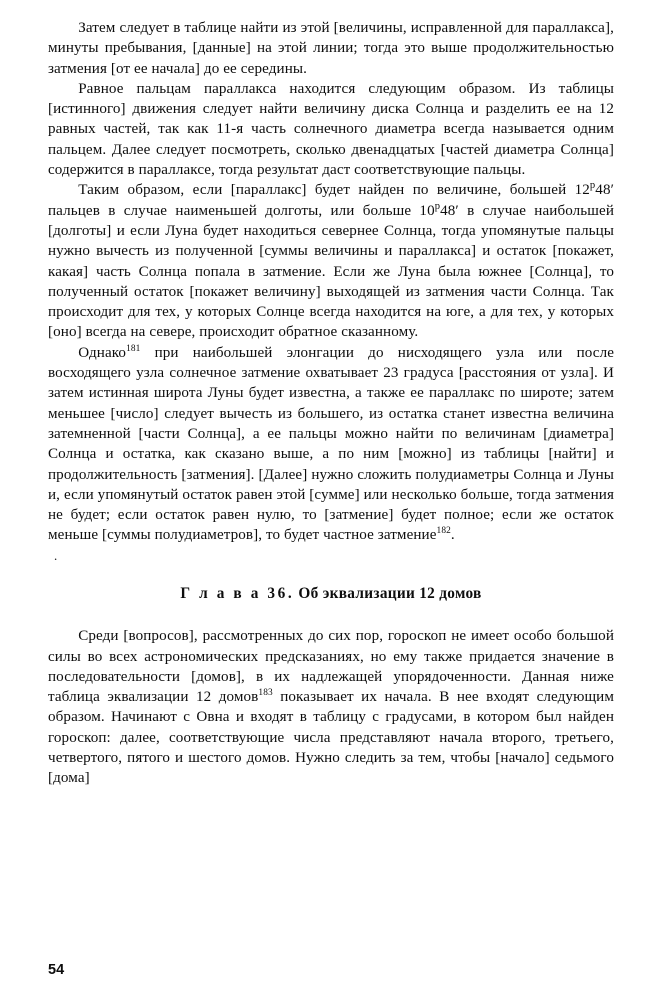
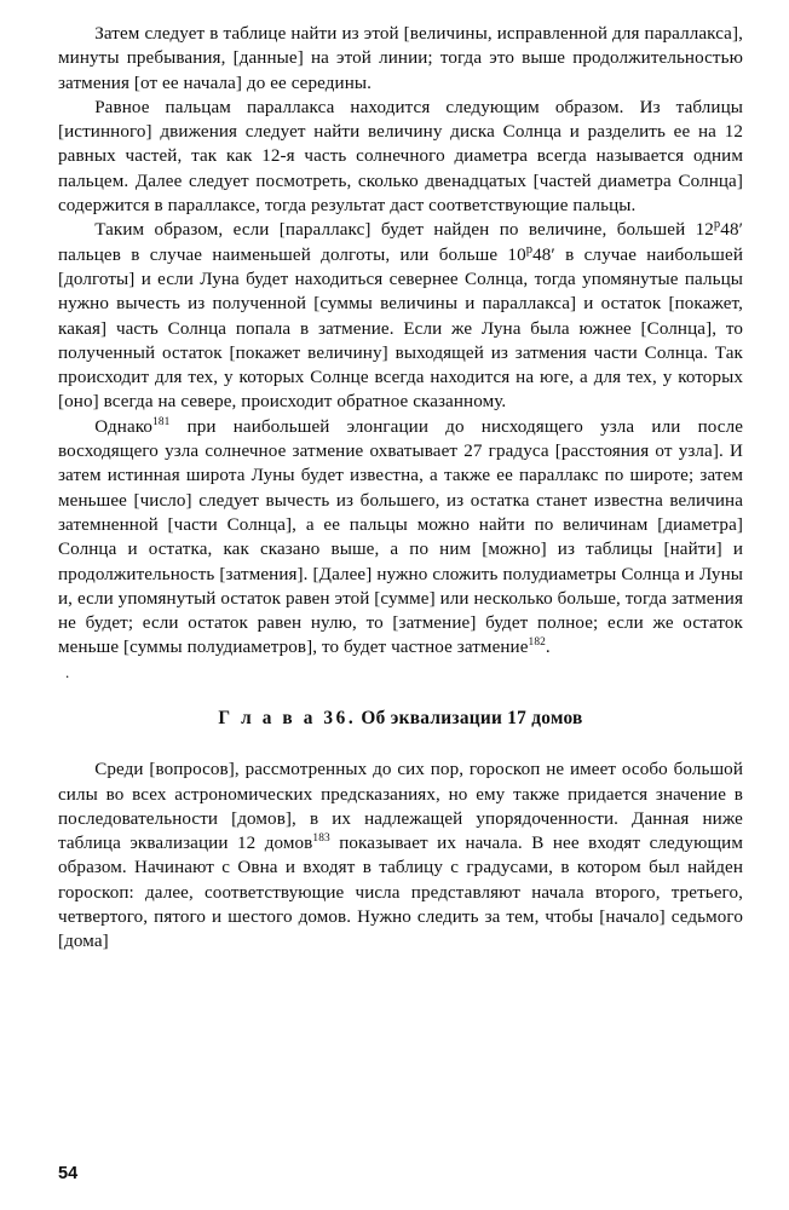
  Затем следует в таблице найти из этой [величины, исправленной для параллакса], минуты пребывания, [данные] на этой линии; тогда это выше продолжительностью затмения [от ее начала] до ее середины.
- Равное пальцам параллакса находится следующим образом. Из таблицы [истинного] движения следует найти величину диска Солнца и разделить ее на 12 равных частей, так как 11-я часть солнечного диаметра всегда называется одним пальцем. Далее следует посмотреть, сколько двенадцатых [частей диаметра Солнца] содержится в параллаксе, тогда результат даст соответствующие пальцы.
+ Равное пальцам параллакса находится следующим образом. Из таблицы [истинного] движения следует найти величину диска Солнца и разделить ее на 12 равных частей, так как 12-я часть солнечного диаметра всегда называется одним пальцем. Далее следует посмотреть, сколько двенадцатых [частей диаметра Солнца] содержится в параллаксе, тогда результат даст соответствующие пальцы.
  Таким образом, если [параллакс] будет найден по величине, большей 12p48′ пальцев в случае наименьшей долготы, или больше 10p48′ в случае наибольшей [долготы] и если Луна будет находиться севернее Солнца, тогда упомянутые пальцы нужно вычесть из полученной [суммы величины и параллакса] и остаток [покажет, какая] часть Солнца попала в затмение. Если же Луна была южнее [Солнца], то полученный остаток [покажет величину] выходящей из затмения части Солнца. Так происходит для тех, у которых Солнце всегда находится на юге, а для тех, у которых [оно] всегда на севере, происходит обратное сказанному.
- Однако181 при наибольшей элонгации до нисходящего узла или после восходящего узла солнечное затмение охватывает 23 градуса [расстояния от узла]. И затем истинная широта Луны будет известна, а также ее параллакс по широте; затем меньшее [число] следует вычесть из большего, из остатка станет известна величина затемненной [части Солнца], а ее пальцы можно найти по величинам [диаметра] Солнца и остатка, как сказано выше, а по ним [можно] из таблицы [найти] и продолжительность [затмения]. [Далее] нужно сложить полудиаметры Солнца и Луны и, если упомянутый остаток равен этой [сумме] или несколько больше, тогда затмения не будет; если остаток равен нулю, то [затмение] будет полное; если же остаток меньше [суммы полудиаметров], то будет частное затмение182.
+ Однако181 при наибольшей элонгации до нисходящего узла или после восходящего узла солнечное затмение охватывает 27 градуса [расстояния от узла]. И затем истинная широта Луны будет известна, а также ее параллакс по широте; затем меньшее [число] следует вычесть из большего, из остатка станет известна величина затемненной [части Солнца], а ее пальцы можно найти по величинам [диаметра] Солнца и остатка, как сказано выше, а по ним [можно] из таблицы [найти] и продолжительность [затмения]. [Далее] нужно сложить полудиаметры Солнца и Луны и, если упомянутый остаток равен этой [сумме] или несколько больше, тогда затмения не будет; если остаток равен нулю, то [затмение] будет полное; если же остаток меньше [суммы полудиаметров], то будет частное затмение182.
  .
- Г л а в а 36. Об эквализации 12 домов
+ Г л а в а 36. Об эквализации 17 домов
  Среди [вопросов], рассмотренных до сих пор, гороскоп не имеет особо большой силы во всех астрономических предсказаниях, но ему также придается значение в последовательности [домов], в их надлежащей упорядоченности. Данная ниже таблица эквализации 12 домов183 показывает их начала. В нее входят следующим образом. Начинают с Овна и входят в таблицу с градусами, в котором был найден гороскоп: далее, соответствующие числа представляют начала второго, третьего, четвертого, пятого и шестого домов. Нужно следить за тем, чтобы [начало] седьмого [дома]
  54
